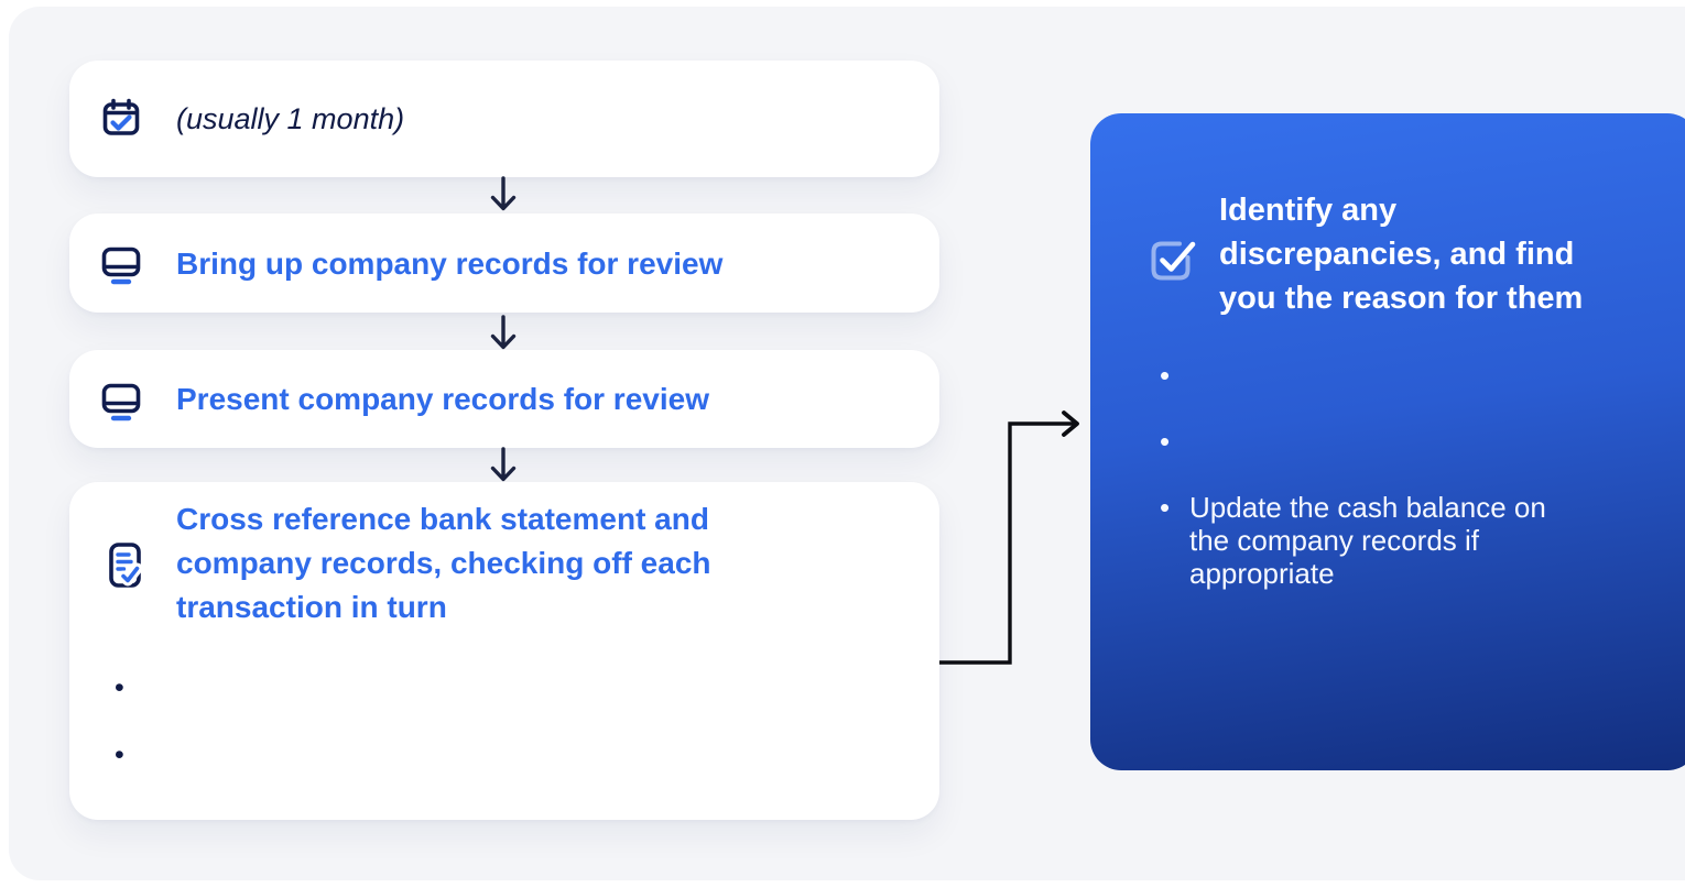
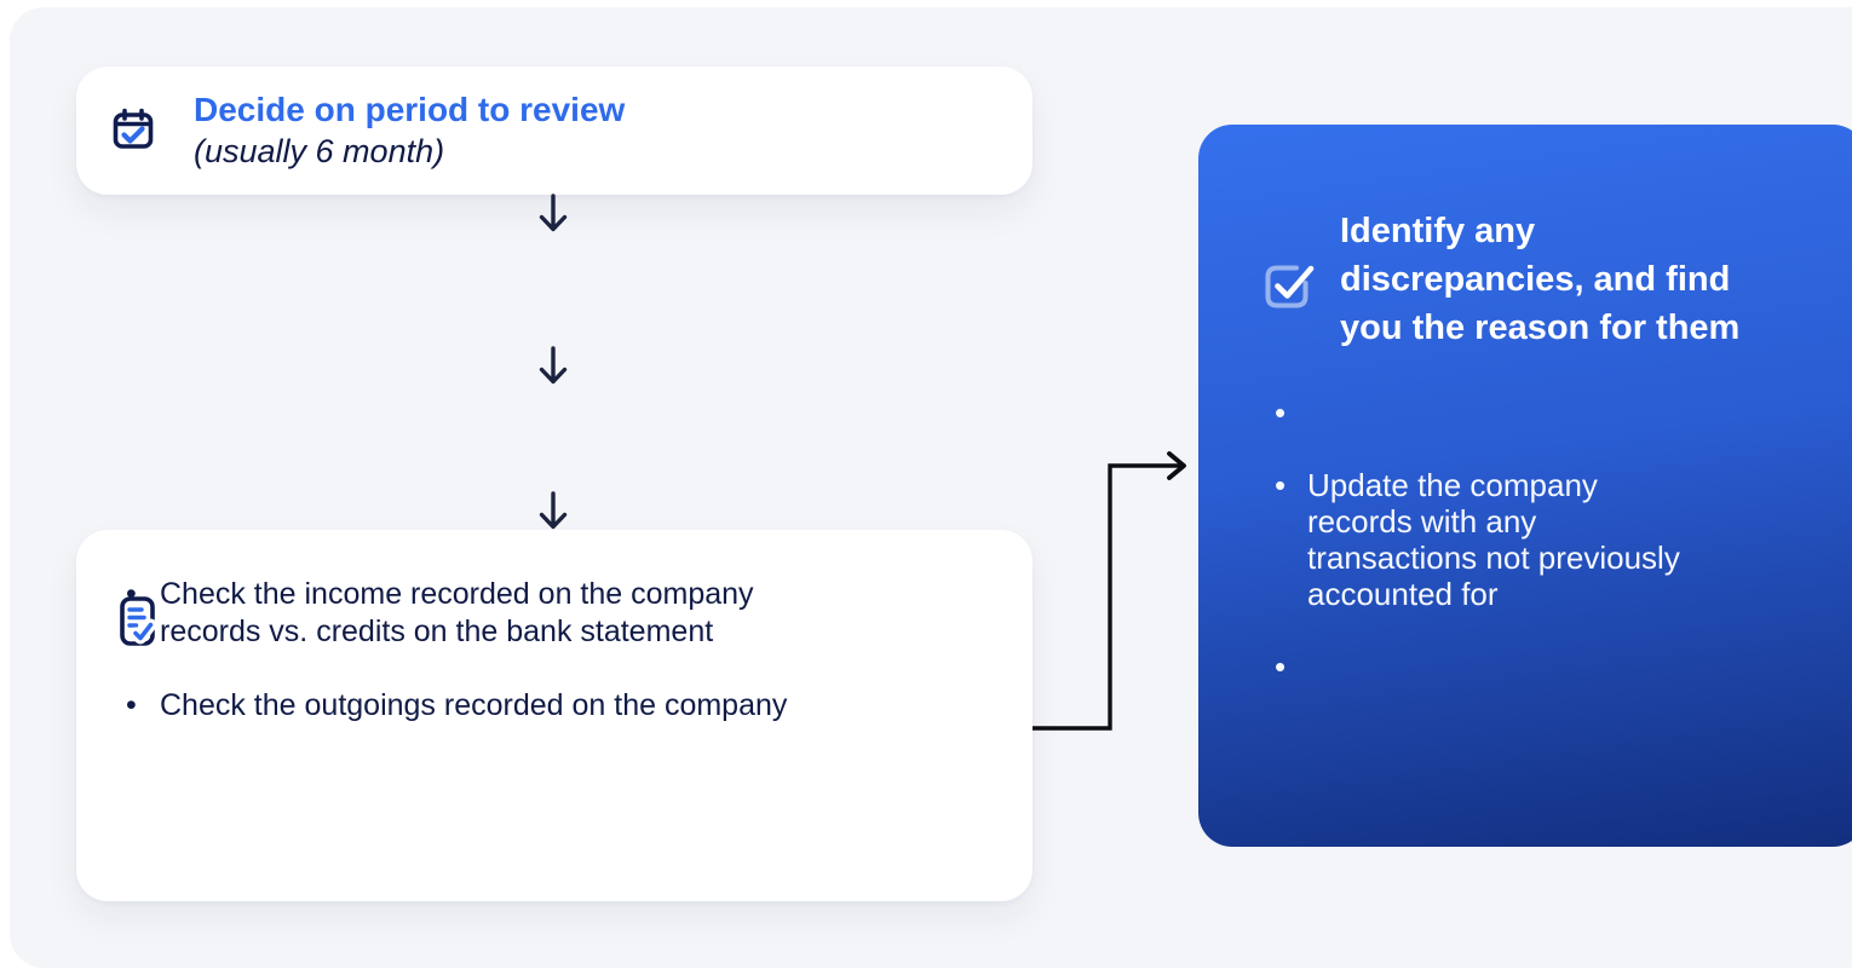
+ Decide on period to review
- (usually 1 month)
+ (usually 6 month)
- Bring up company records for review
- Present company records for review
- Cross reference bank statement and
- company records, checking off each
- transaction in turn
  •
+ Check the income recorded on the company
+ records vs. credits on the bank statement
  •
+ Check the outgoings recorded on the company
  Identify any
  discrepancies, and find
  you the reason for them
  •
  •
+ Update the company
+ records with any
+ transactions not previously
+ accounted for
  •
- Update the cash balance on
- the company records if
- appropriate
